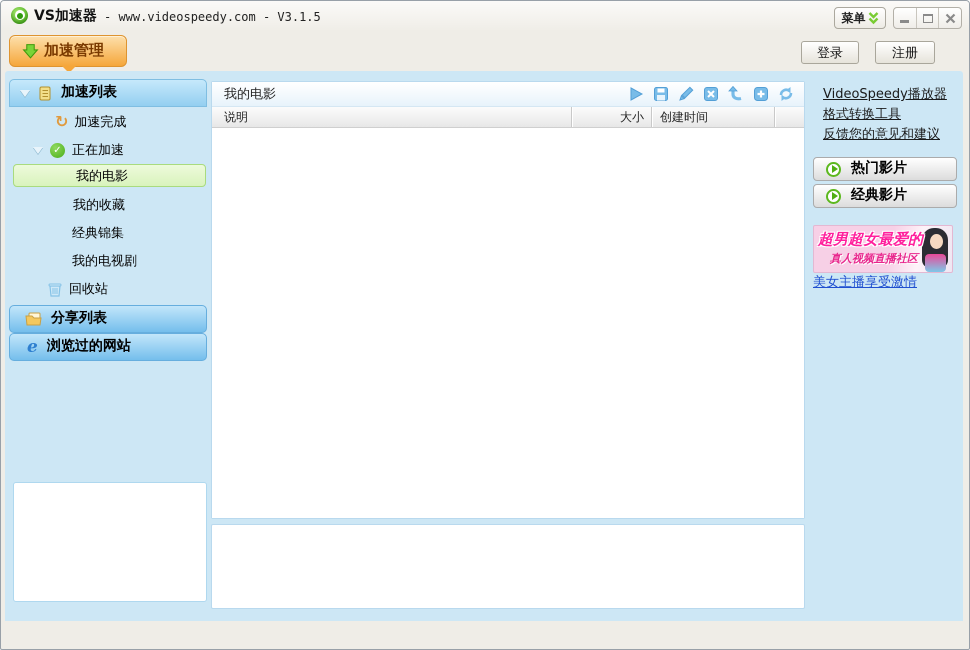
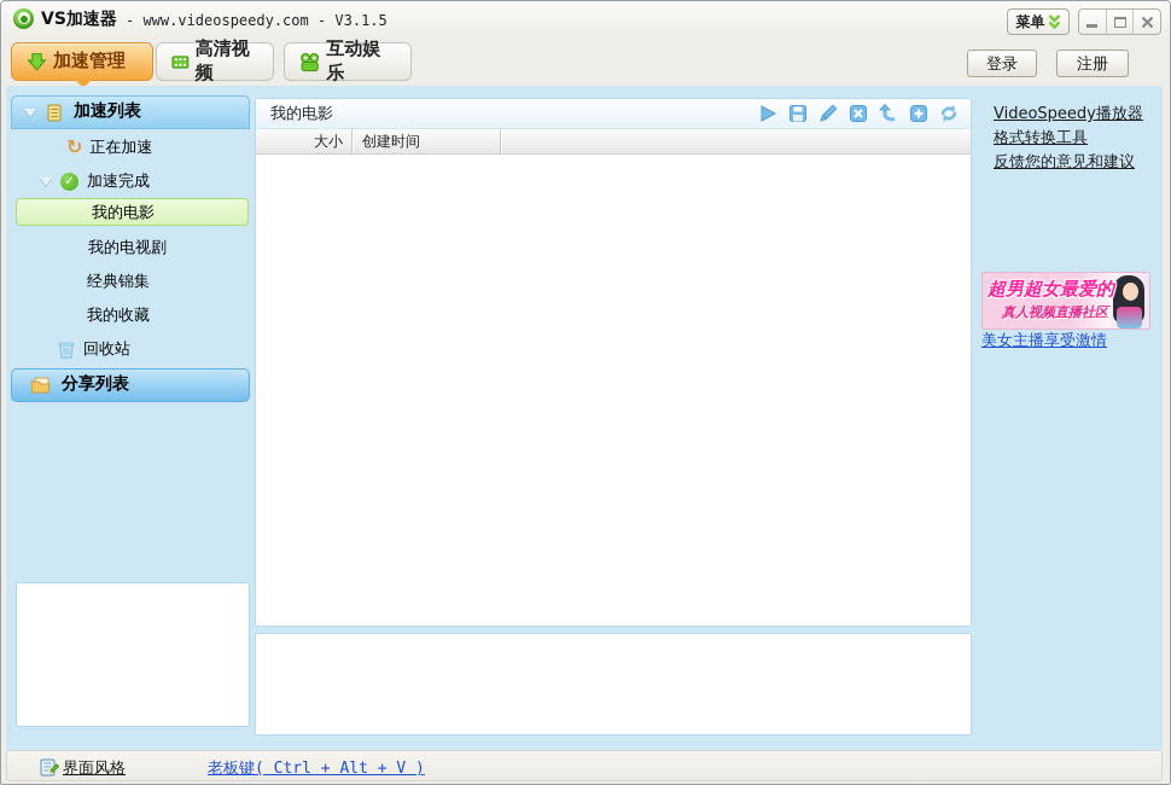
  VS加速器
  - www.videospeedy.com - V3.1.5
  菜单
  加速管理
+ 高清视频
+ 互动娱乐
  登录
  注册
  加速列表
  ↻
- 加速完成
+ 正在加速
  ✓
- 正在加速
+ 加速完成
  我的电影
- 我的收藏
+ 我的电视剧
  经典锦集
- 我的电视剧
+ 我的收藏
  回收站
  分享列表
- e
- 浏览过的网站
  我的电影
- 说明
  大小
  创建时间
  VideoSpeedy播放器
  格式转换工具
  反馈您的意见和建议
- 热门影片
- 经典影片
  超男超女最爱的
  真人视频直播社区
  美女主播享受激情
+ 界面风格
+ 老板键( Ctrl + Alt + V )
